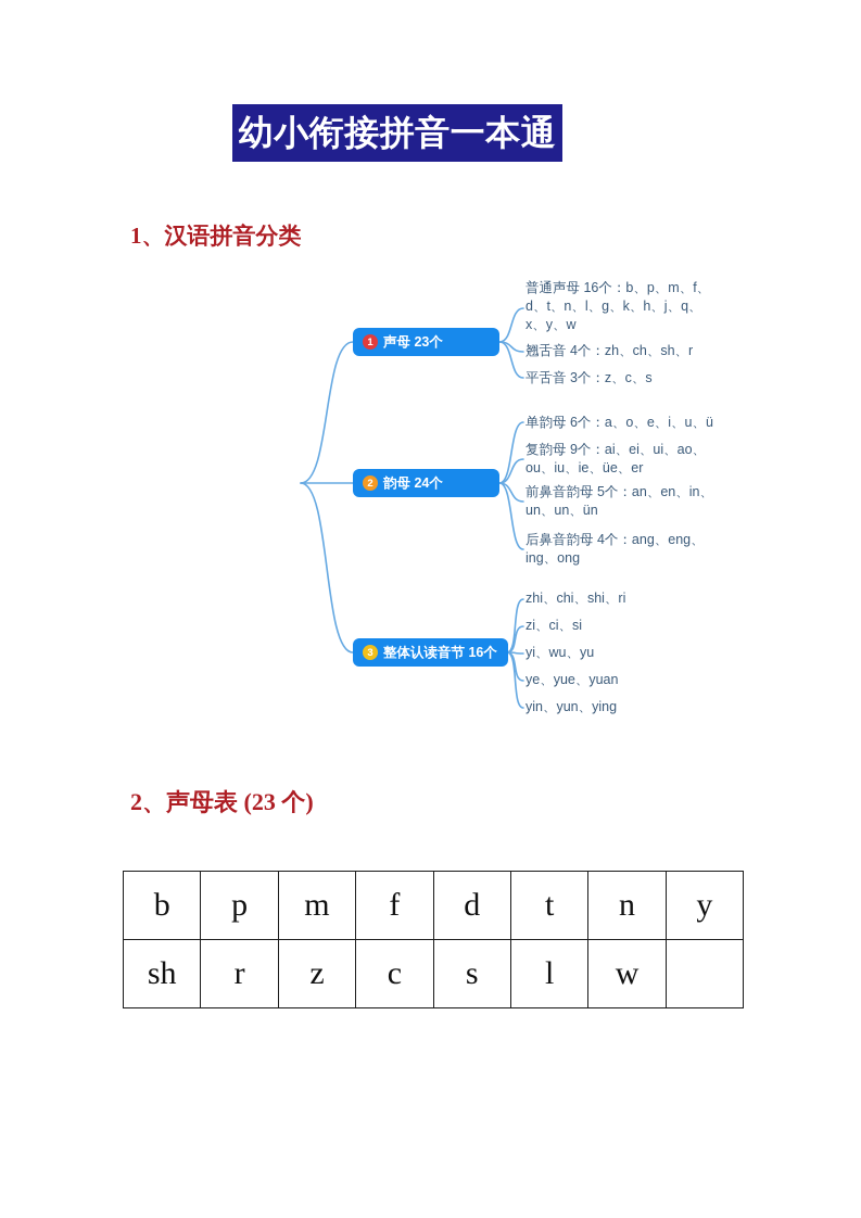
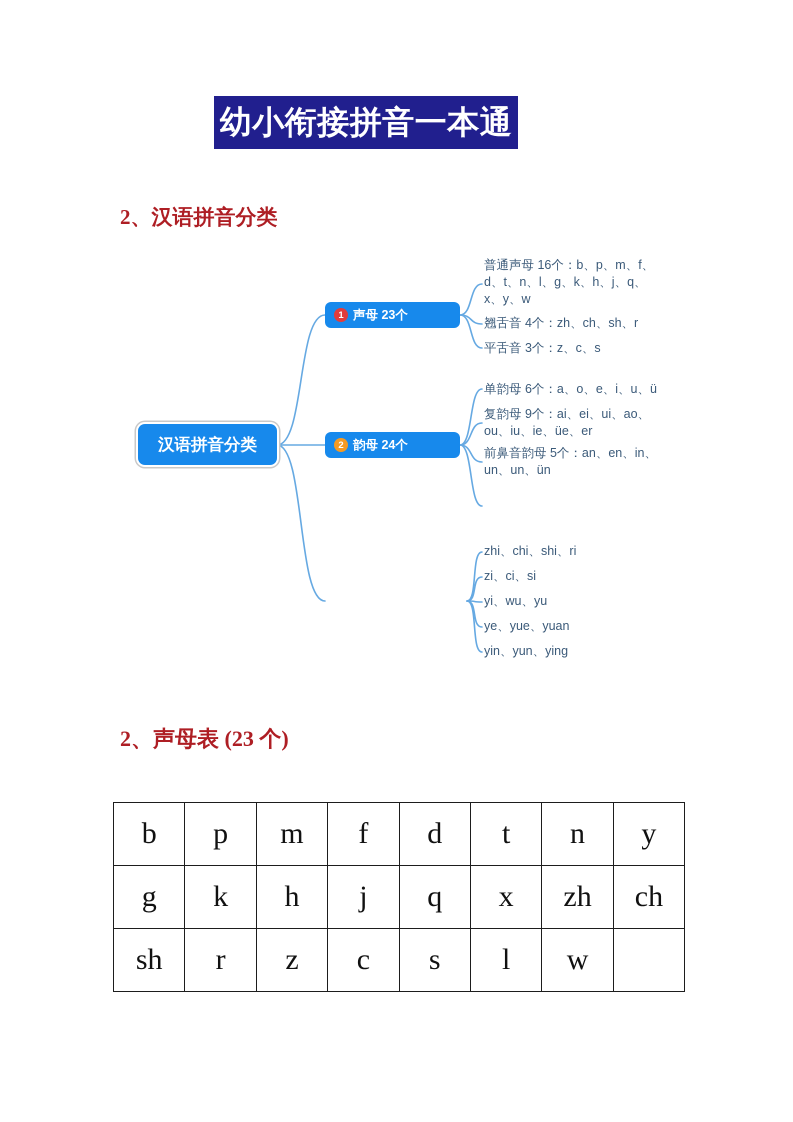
  幼小衔接拼音一本通
- 1、汉语拼音分类
+ 2、汉语拼音分类
  2、声母表 (23 个)
+ 汉语拼音分类
  1
  声母 23个
  2
  韵母 24个
- 3
- 整体认读音节 16个
  普通声母 16个：b、p、m、f、
  d、t、n、l、g、k、h、j、q、
  x、y、w
  翘舌音 4个：zh、ch、sh、r
  平舌音 3个：z、c、s
  单韵母 6个：a、o、e、i、u、ü
  复韵母 9个：ai、ei、ui、ao、
  ou、iu、ie、üe、er
  前鼻音韵母 5个：an、en、in、
  un、un、ün
- 后鼻音韵母 4个：ang、eng、
- ing、ong
  zhi、chi、shi、ri
  zi、ci、si
  yi、wu、yu
  ye、yue、yuan
  yin、yun、ying
  b	p	m	f	d	t	n	y
+ g	k	h	j	q	x	zh	ch
  sh	r	z	c	s	l	w
